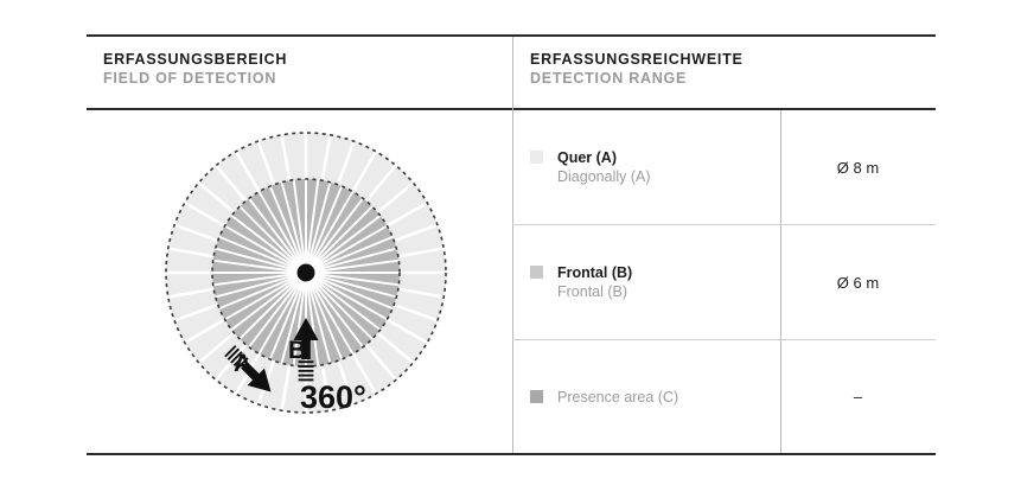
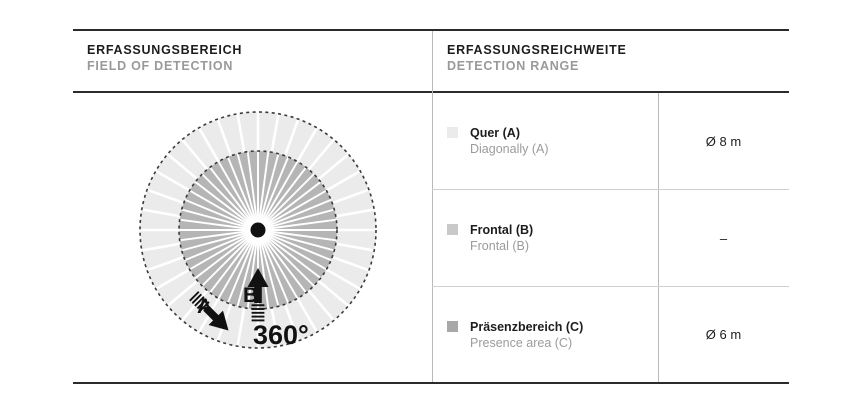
  ERFASSUNGSBEREICH
  FIELD OF DETECTION
  ERFASSUNGSREICHWEITE
  DETECTION RANGE
  A
  B
  360°
  Quer (A)
  Diagonally (A)
  Ø 8 m
  Frontal (B)
  Frontal (B)
- Ø 6 m
+ –
+ Präsenzbereich (C)
  Presence area (C)
- –
+ Ø 6 m
